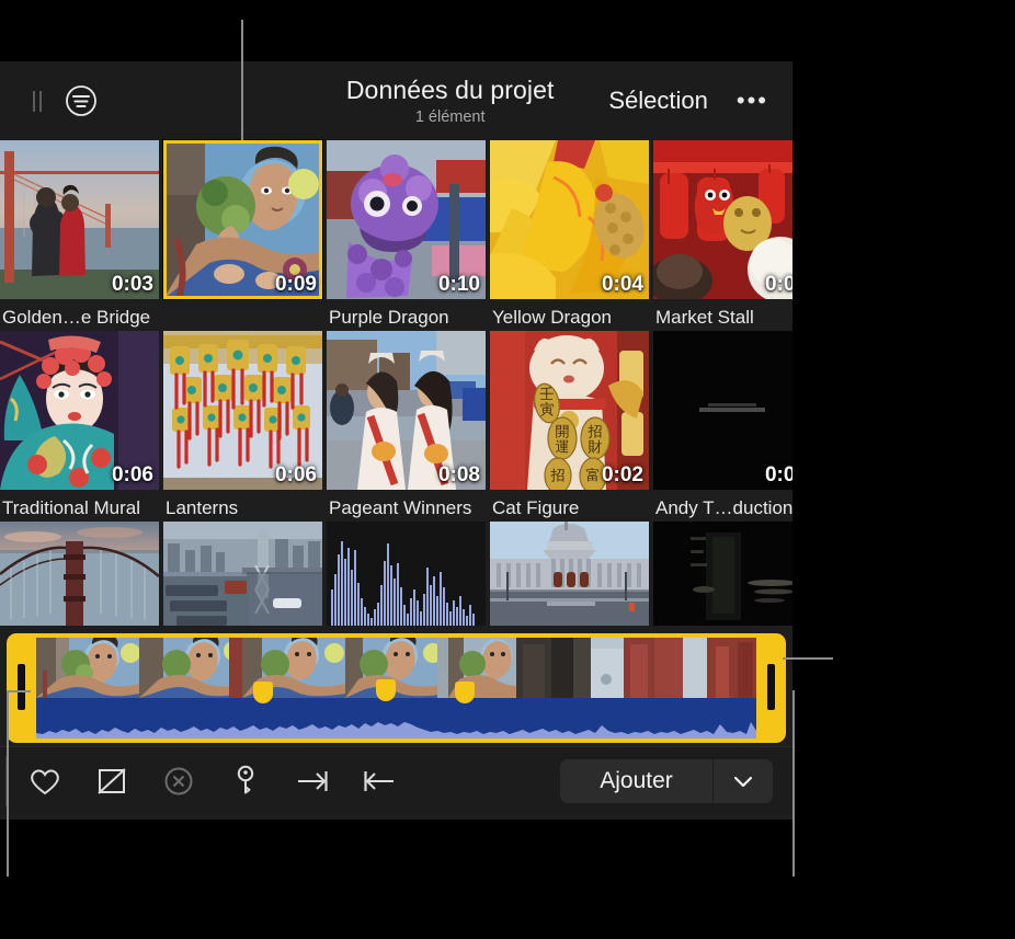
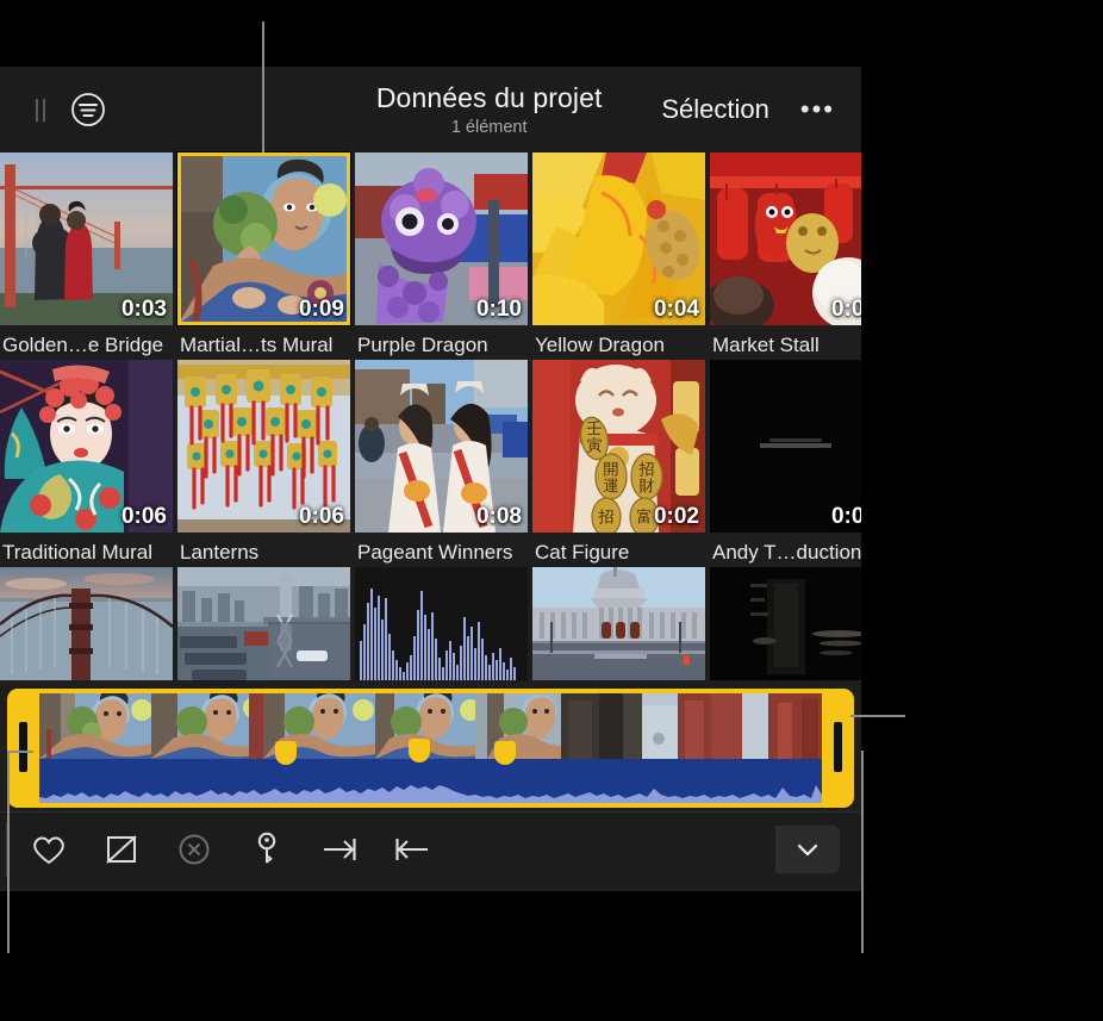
  Données du projet
  1 élément
  Sélection
  •••
  0:03
  Golden…e Bridge
  0:09
+ Martial…ts Mural
  0:10
  Purple Dragon
  0:04
  Yellow Dragon
  0:0
  Market Stall
  0:06
  Traditional Mural
  0:06
  Lanterns
  0:08
  Pageant Winners
  壬
  寅
  開
  運
  招
  財
  招
  富
  0:02
  Cat Figure
  0:0
  Andy T…duction
- Ajouter
